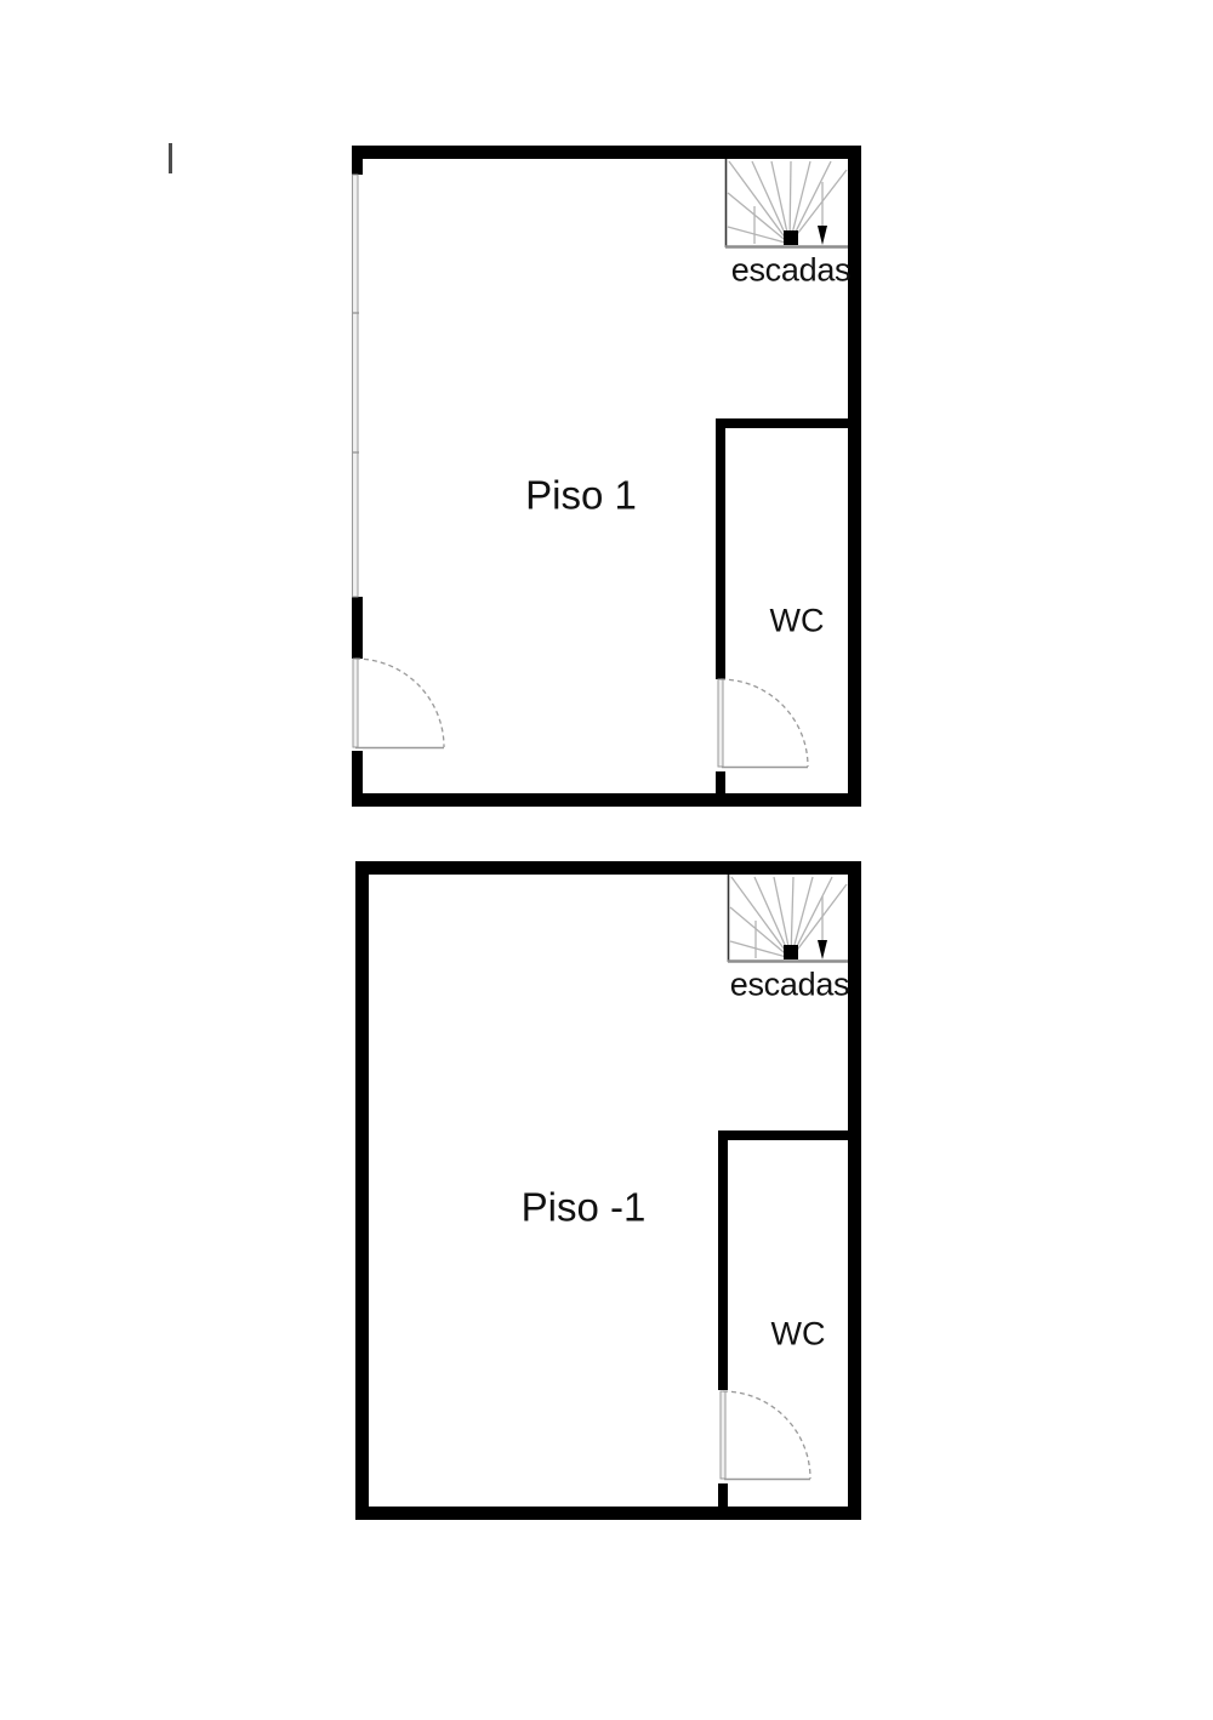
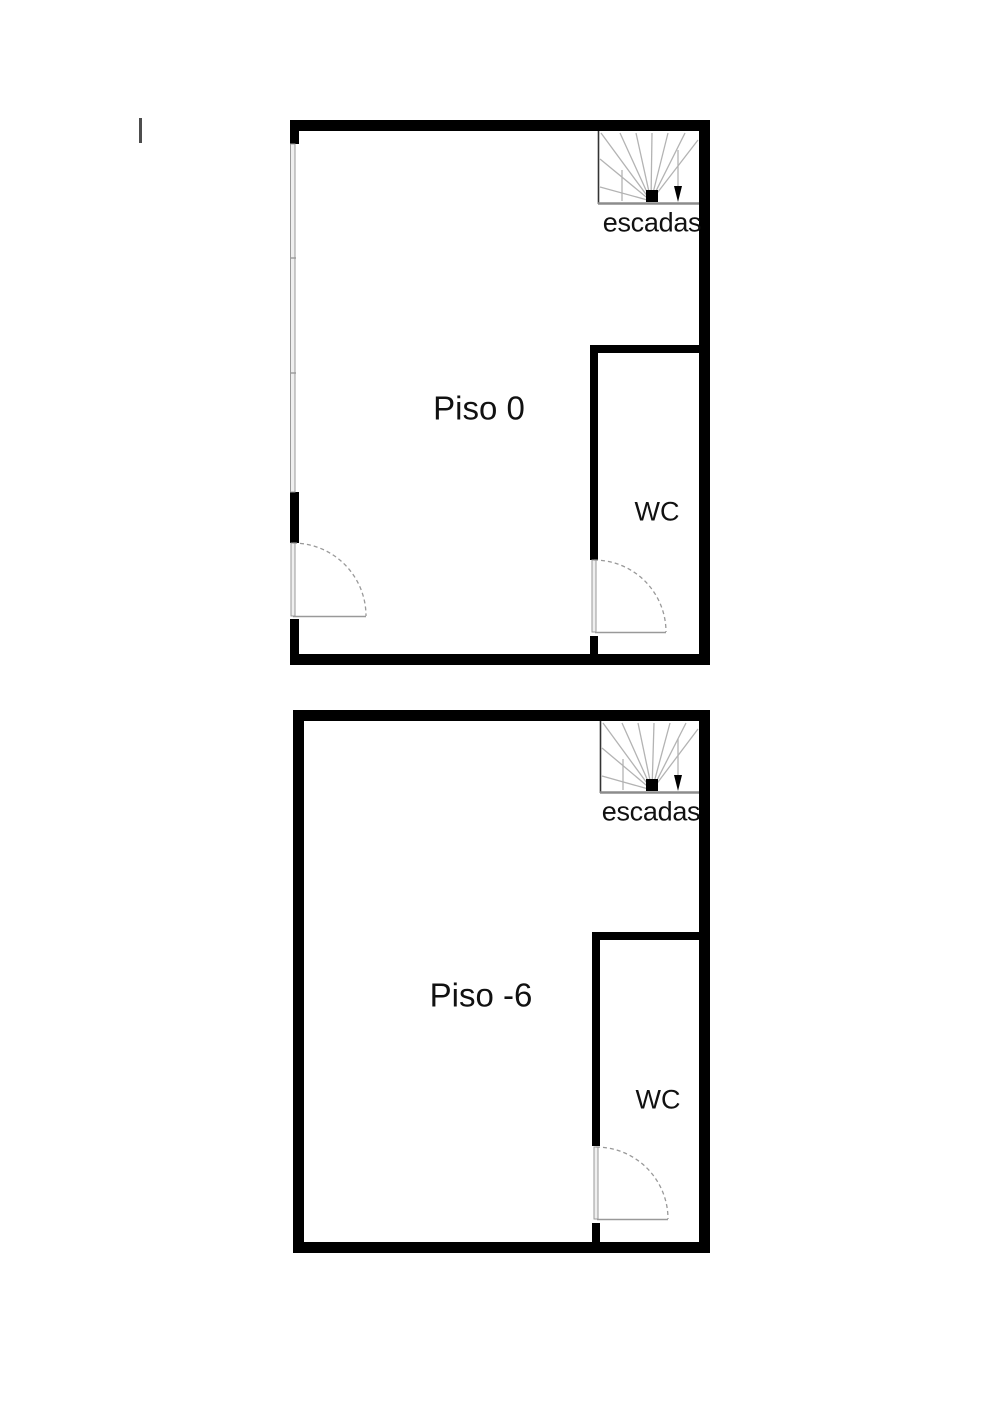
- Piso 1
+ Piso 0
  WC
  escadas
- Piso -1
+ Piso -6
  WC
  escadas
